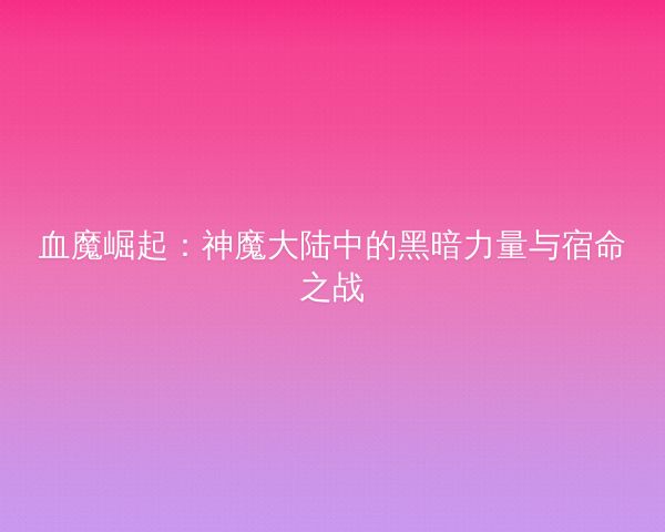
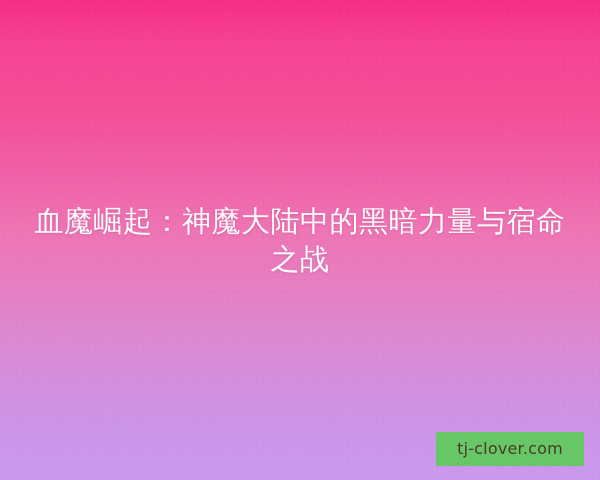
  血魔崛起：神魔大陆中的黑暗力量与宿命之战
+ tj-clover.com
